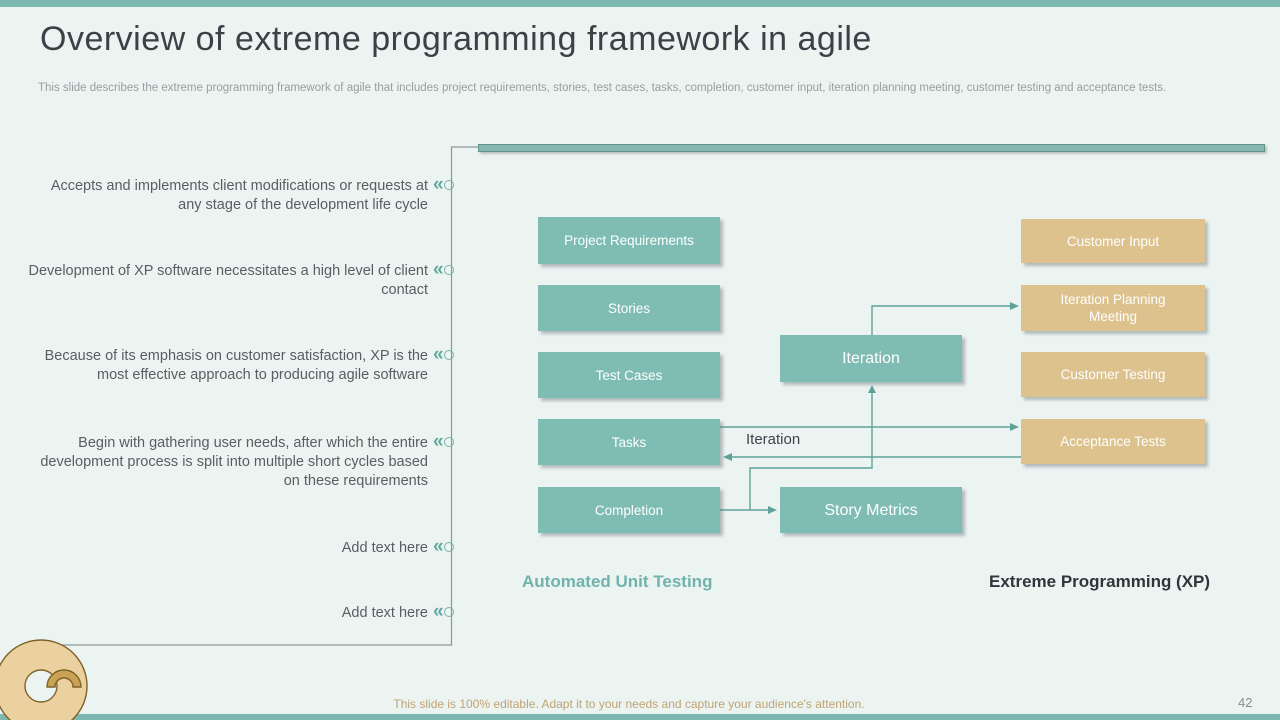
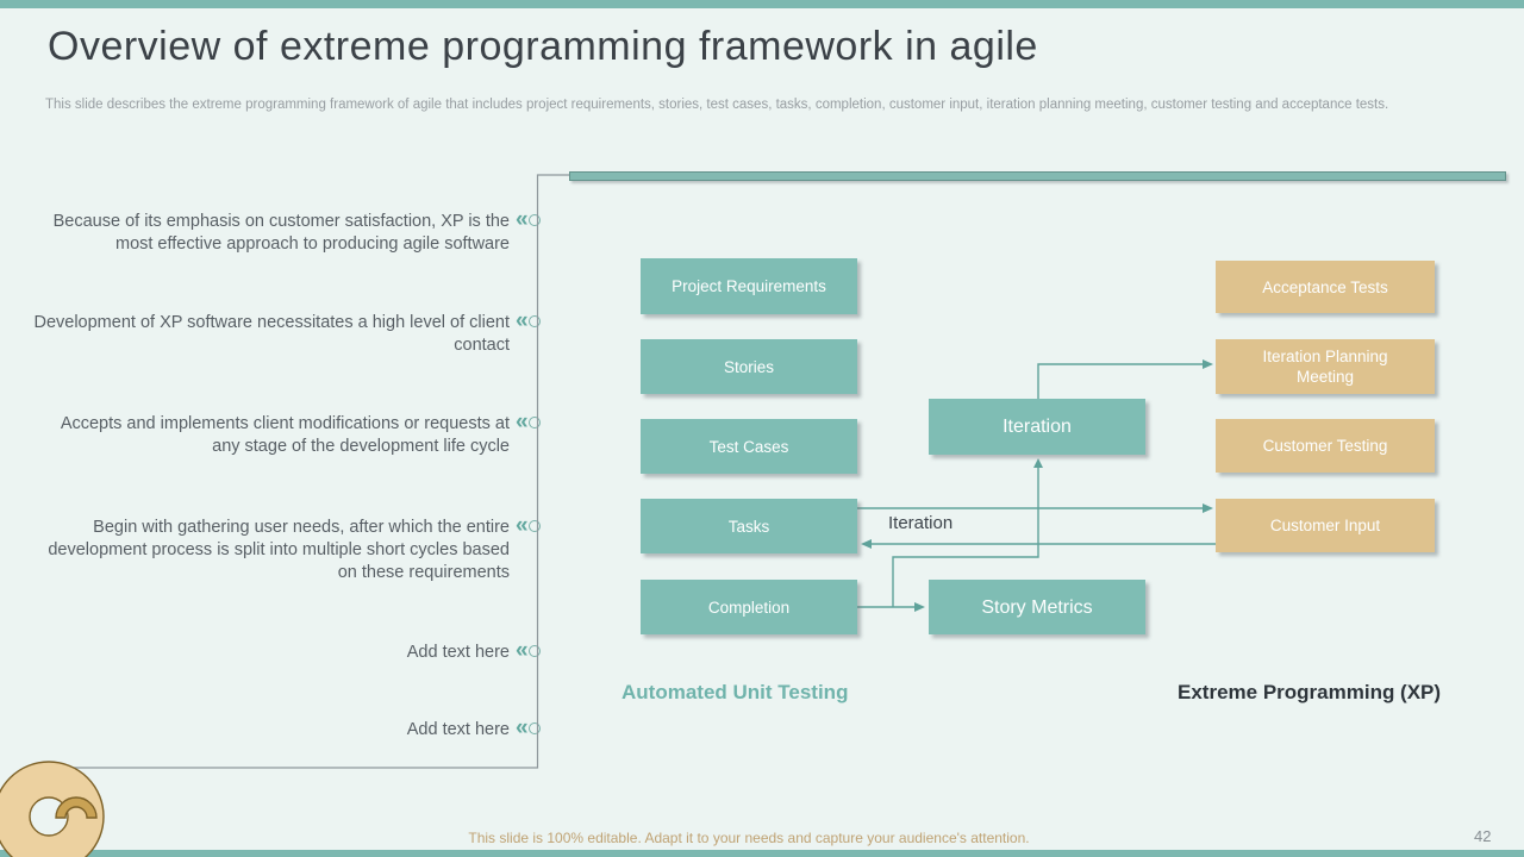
  Overview of extreme programming framework in agile
  This slide describes the extreme programming framework of agile that includes project requirements, stories, test cases, tasks, completion, customer input, iteration planning meeting, customer testing and acceptance tests.
- Accepts and implements client modifications or requests at any stage of the development life cycle
+ Because of its emphasis on customer satisfaction, XP is the most effective approach to producing agile software
  Development of XP software necessitates a high level of client contact
- Because of its emphasis on customer satisfaction, XP is the most effective approach to producing agile software
+ Accepts and implements client modifications or requests at any stage of the development life cycle
  Begin with gathering user needs, after which the entire development process is split into multiple short cycles based on these requirements
  Add text here
  Add text here
  «
  «
  «
  «
  «
  «
  Project Requirements
  Stories
  Test Cases
  Tasks
  Completion
  Iteration
  Story Metrics
- Customer Input
+ Acceptance Tests
  Iteration Planning Meeting
  Customer Testing
- Acceptance Tests
+ Customer Input
  Iteration
  Automated Unit Testing
  Extreme Programming (XP)
  This slide is 100% editable. Adapt it to your needs and capture your audience's attention.
  42
